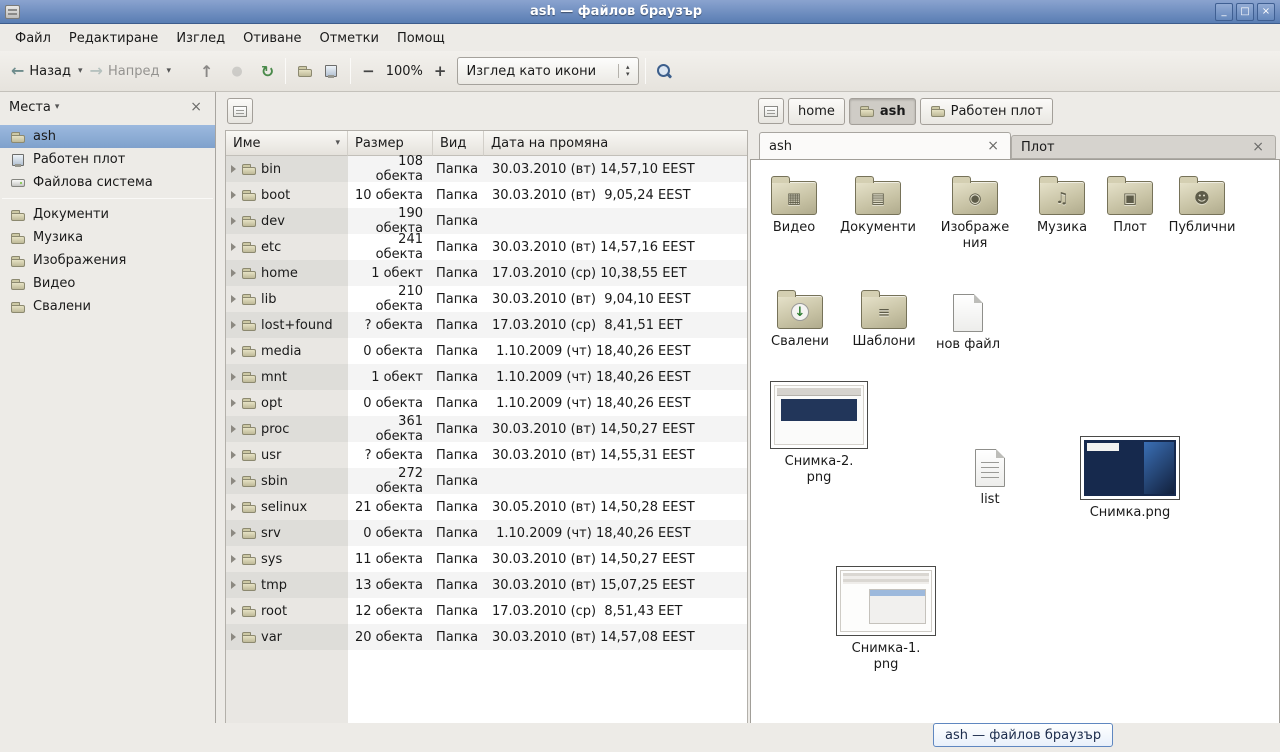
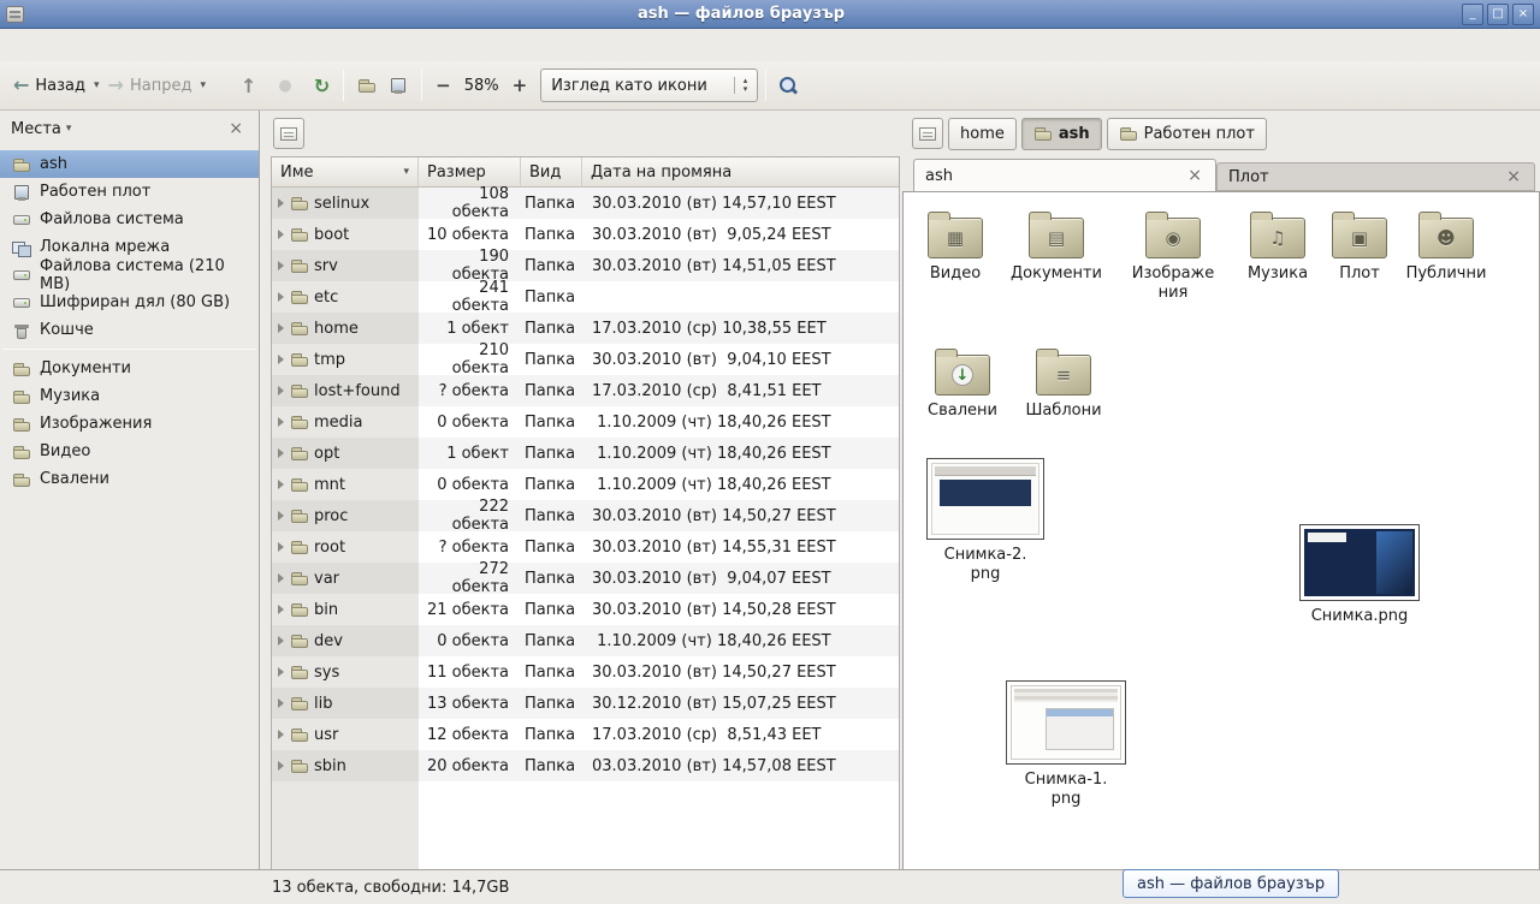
  ash — файлов браузър
  _
  □
  ×
- Файл
- Редактиране
- Изглед
- Отиване
- Отметки
- Помощ
  ←
  Назад
  ▾
  →
  Напред
  ▾
  ↑
  ●
  ↻
  −
- 100%
+ 58%
  +
  Изглед като икони
  ▴
  ▾
  Места
  ▾
  ×
  ash
  Работен плот
  Файлова система
+ Локална мрежа
+ Файлова система (210 MB)
+ Шифриран дял (80 GB)
+ Кошче
  Документи
  Музика
  Изображения
  Видео
  Свалени
  Име
  ▾
  Размер
  Вид
  Дата на промяна
- bin
+ selinux
  108 обекта
  Папка
  30.03.2010 (вт) 14,57,10 EEST
  boot
  10 обекта
  Папка
  30.03.2010 (вт) 9,05,24 EEST
- dev
+ srv
  190 обекта
  Папка
+ 30.03.2010 (вт) 14,51,05 EEST
  etc
  241 обекта
  Папка
- 30.03.2010 (вт) 14,57,16 EEST
  home
  1 обект
  Папка
  17.03.2010 (ср) 10,38,55 EET
- lib
+ tmp
  210 обекта
  Папка
  30.03.2010 (вт) 9,04,10 EEST
  lost+found
  ? обекта
  Папка
  17.03.2010 (ср) 8,41,51 EET
  media
  0 обекта
  Папка
  1.10.2009 (чт) 18,40,26 EEST
- mnt
+ opt
  1 обект
  Папка
  1.10.2009 (чт) 18,40,26 EEST
- opt
+ mnt
  0 обекта
  Папка
  1.10.2009 (чт) 18,40,26 EEST
  proc
- 361 обекта
+ 222 обекта
  Папка
  30.03.2010 (вт) 14,50,27 EEST
- usr
+ root
  ? обекта
  Папка
  30.03.2010 (вт) 14,55,31 EEST
- sbin
+ var
  272 обекта
  Папка
+ 30.03.2010 (вт) 9,04,07 EEST
- selinux
+ bin
  21 обекта
  Папка
- 30.05.2010 (вт) 14,50,28 EEST
+ 30.03.2010 (вт) 14,50,28 EEST
- srv
+ dev
  0 обекта
  Папка
  1.10.2009 (чт) 18,40,26 EEST
  sys
  11 обекта
  Папка
  30.03.2010 (вт) 14,50,27 EEST
- tmp
+ lib
  13 обекта
  Папка
- 30.03.2010 (вт) 15,07,25 EEST
+ 30.12.2010 (вт) 15,07,25 EEST
- root
+ usr
  12 обекта
  Папка
  17.03.2010 (ср) 8,51,43 EET
- var
+ sbin
  20 обекта
  Папка
- 30.03.2010 (вт) 14,57,08 EEST
+ 03.03.2010 (вт) 14,57,08 EEST
  home
  ash
  Работен плот
  ash
  ×
  Плот
  ×
  ▦
  Видео
  ▤
  Документи
  ◉
  Изображения
  ♫
  Музика
  ▣
  Плот
  ☻
  Публични
  ↓
  Свалени
  ≡
  Шаблони
- нов файл
  Снимка-2.png
- list
  Снимка.png
  Снимка-1.png
+ 13 обекта, свободни: 14,7GB
  ash — файлов браузър
